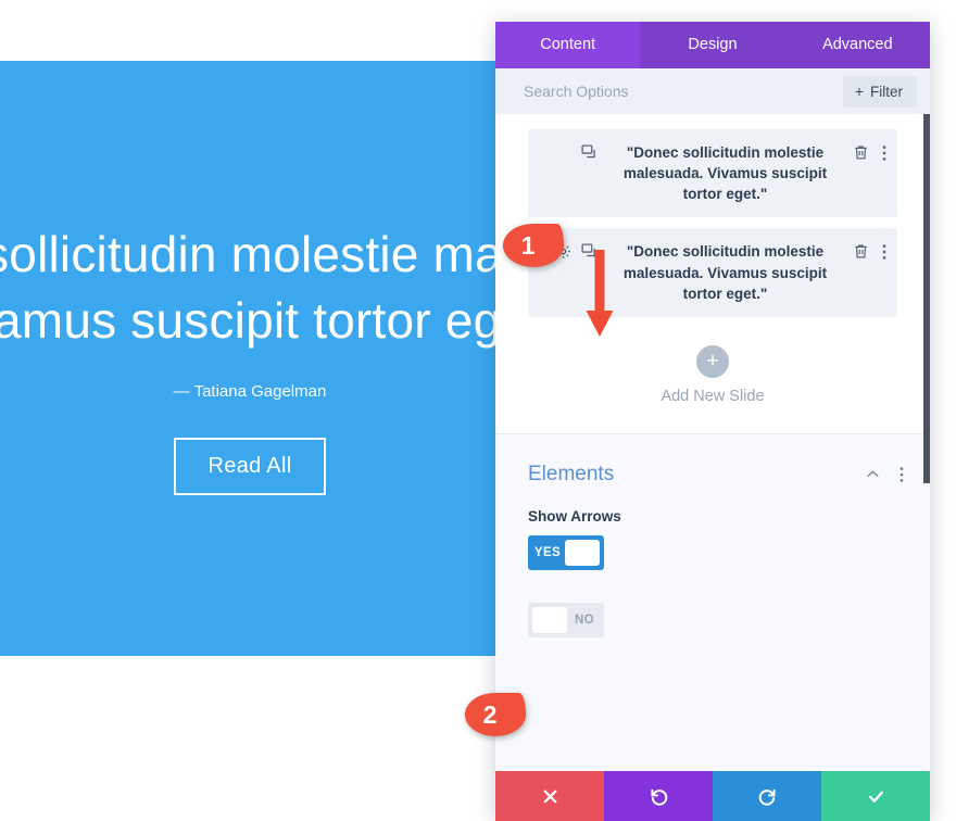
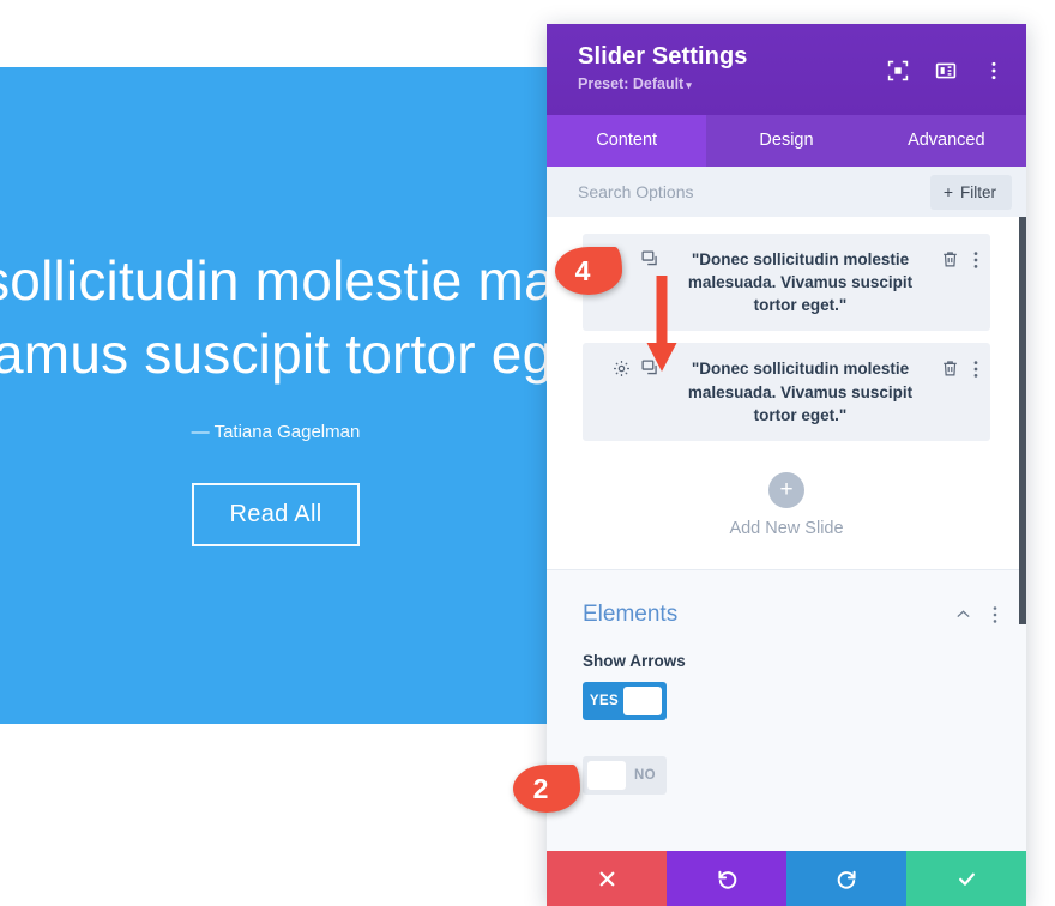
  — Tatiana Gagelman
  Read All
+ Slider Settings
+ Preset: Default ▾
  Content
  Design
  Advanced
  Search Options
  +
  Filter
  "Donec sollicitudin molestie malesuada. Vivamus suscipit tortor eget."
  "Donec sollicitudin molestie malesuada. Vivamus suscipit tortor eget."
  +
  Add New Slide
  Elements
  Show Arrows
  YES
  NO
- 1
+ 4
  2
